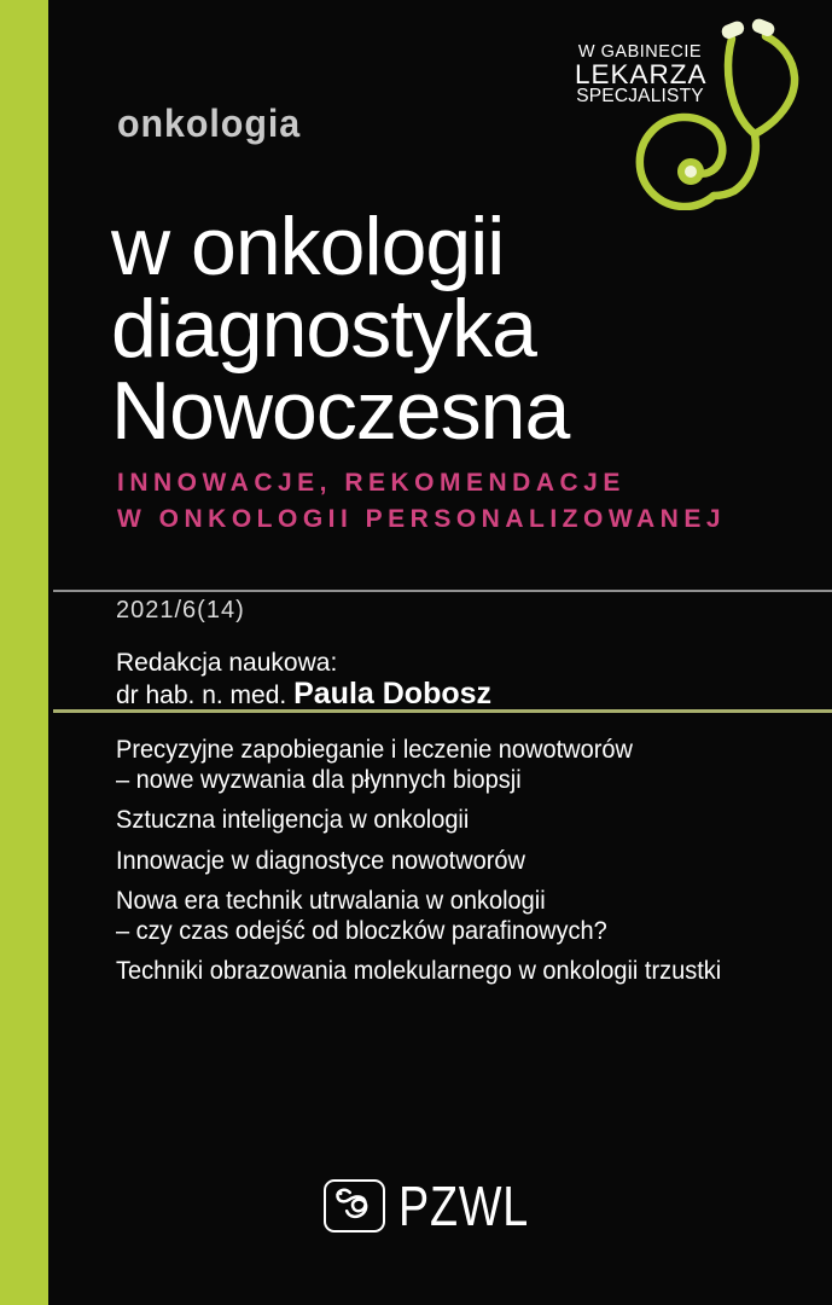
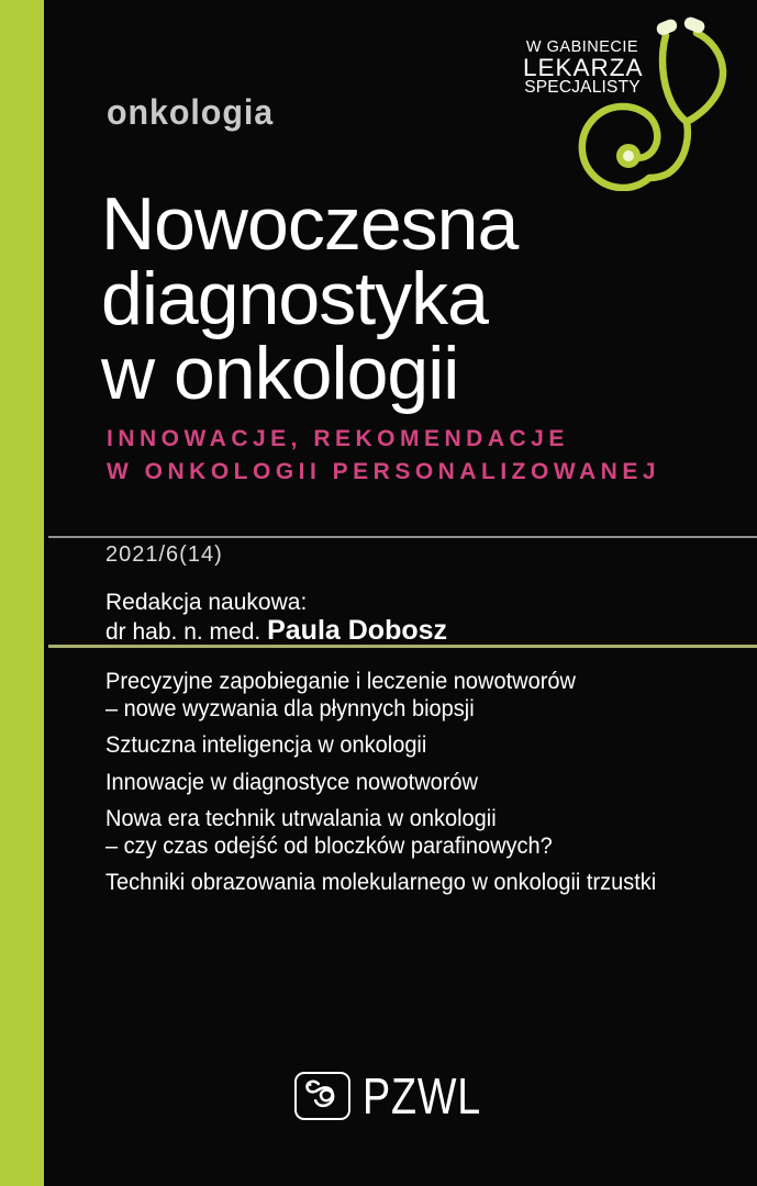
  onkologia
  W GABINECIE
  LEKARZA
  SPECJALISTY
- w onkologii
+ Nowoczesna
  diagnostyka
- Nowoczesna
+ w onkologii
  INNOWACJE, REKOMENDACJE
  W ONKOLOGII PERSONALIZOWANEJ
  2021/6(14)
  Redakcja naukowa:
  dr hab. n. med. Paula Dobosz
  Precyzyjne zapobieganie i leczenie nowotworów
  – nowe wyzwania dla płynnych biopsji
  Sztuczna inteligencja w onkologii
  Innowacje w diagnostyce nowotworów
  Nowa era technik utrwalania w onkologii
  – czy czas odejść od bloczków parafinowych?
  Techniki obrazowania molekularnego w onkologii trzustki
  PZWL
